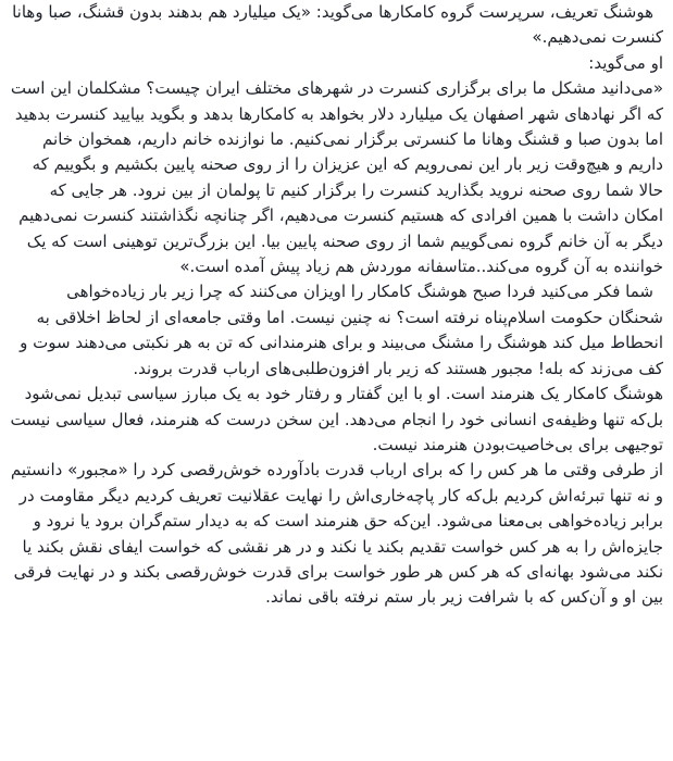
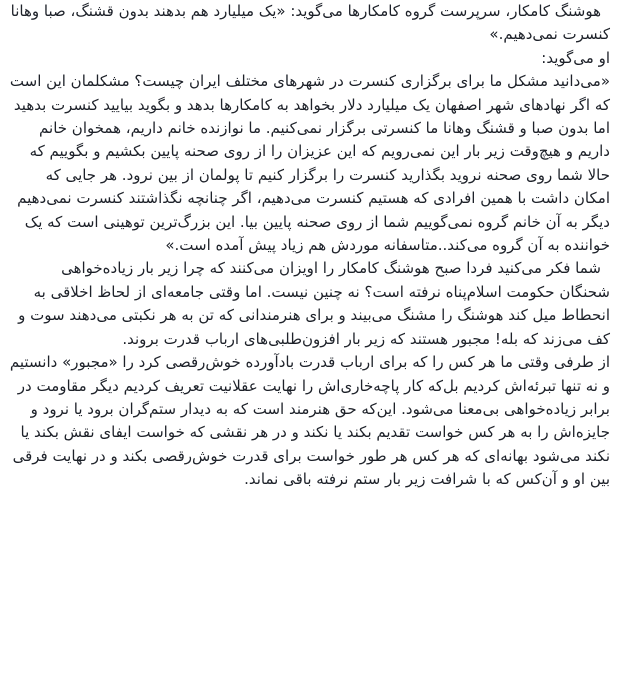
- هوشنگ تعریف، سرپرست گروه کامکارها می‌گوید: «یک میلیارد هم بدهند بدون قشنگ، صبا وهانا کنسرت نمی‌دهیم.»
+ هوشنگ کامکار، سرپرست گروه کامکارها می‌گوید: «یک میلیارد هم بدهند بدون قشنگ، صبا وهانا کنسرت نمی‌دهیم.»
  او می‌گوید:
  «می‌دانید مشکل ما برای برگزاری کنسرت در شهرهای مختلف ایران چیست؟ مشکلمان این است که اگر نهادهای شهر اصفهان یک میلیارد دلار بخواهد به کامکارها بدهد و بگوید بیایید کنسرت بدهید اما بدون صبا و قشنگ وهانا ما کنسرتی برگزار نمی‌کنیم. ما نوازنده خانم داریم، همخوان خانم داریم و هیچ‌وقت زیر بار این نمی‌رویم که این عزیزان را از روی صحنه پایین بکشیم و بگوییم که حالا شما روی صحنه نروید بگذارید کنسرت را برگزار کنیم تا پولمان از بین نرود. هر جایی که امکان داشت با همین افرادی که هستیم کنسرت می‌دهیم، اگر چنانچه نگذاشتند کنسرت نمی‌دهیم دیگر به آن خانم گروه نمی‌گوییم شما از روی صحنه پایین بیا. این بزرگ‌ترین توهینی است که یک خواننده به آن گروه می‌کند..متاسفانه موردش هم زیاد پیش آمده است.»
  شما فکر می‌کنید فردا صبح هوشنگ کامکار را اویزان می‌کنند که چرا زیر بار زیاده‌خواهی شحنگان حکومت اسلام‌پناه نرفته است؟ نه چنین نیست. اما وقتی جامعه‌ای از لحاظ اخلاقی به انحطاط میل کند هوشنگ را مشنگ می‌بیند و برای هنرمندانی که تن به هر نکبتی می‌دهند سوت و کف می‌زند که بله! مجبور هستند که زیر بار افزون‌طلبی‌های ارباب قدرت بروند.
- هوشنگ کامکار یک هنرمند است. او با این گفتار و رفتار خود به یک مبارز سیاسی تبدیل نمی‌شود بل‌که تنها وظیفه‌ی انسانی خود را انجام می‌دهد. این سخن درست که هنرمند، فعال سیاسی نیست توجیهی برای بی‌خاصیت‌بودن هنرمند نیست.
  از طرفی وقتی ما هر کس را که برای ارباب قدرت بادآورده خوش‌رقصی کرد را «مجبور» دانستیم و نه تنها تبرئهاش کردیم بل‌که کار پاچه‌خاری‌اش را نهایت عقلانیت تعریف کردیم دیگر مقاومت در برابر زیاده‌خواهی بی‌معنا می‌شود. این‌که حق هنرمند است که به دیدار ستم‌گران برود یا نرود و جایزه‌اش را به هر کس خواست تقدیم بکند یا نکند و در هر نقشی که خواست ایفای نقش بکند یا نکند می‌شود بهانه‌ای که هر کس هر طور خواست برای قدرت خوش‌رقصی بکند و در نهایت فرقی بین او و آن‌کس که با شرافت زیر بار ستم نرفته باقی نماند.
